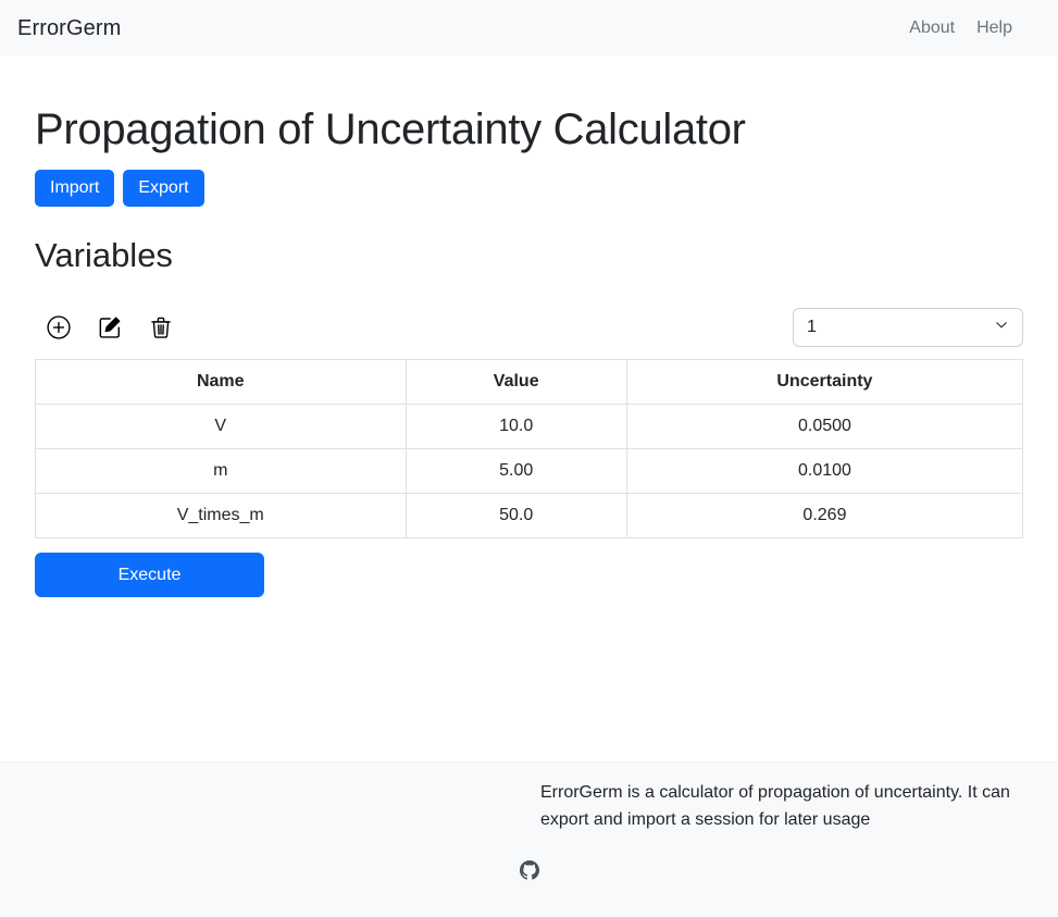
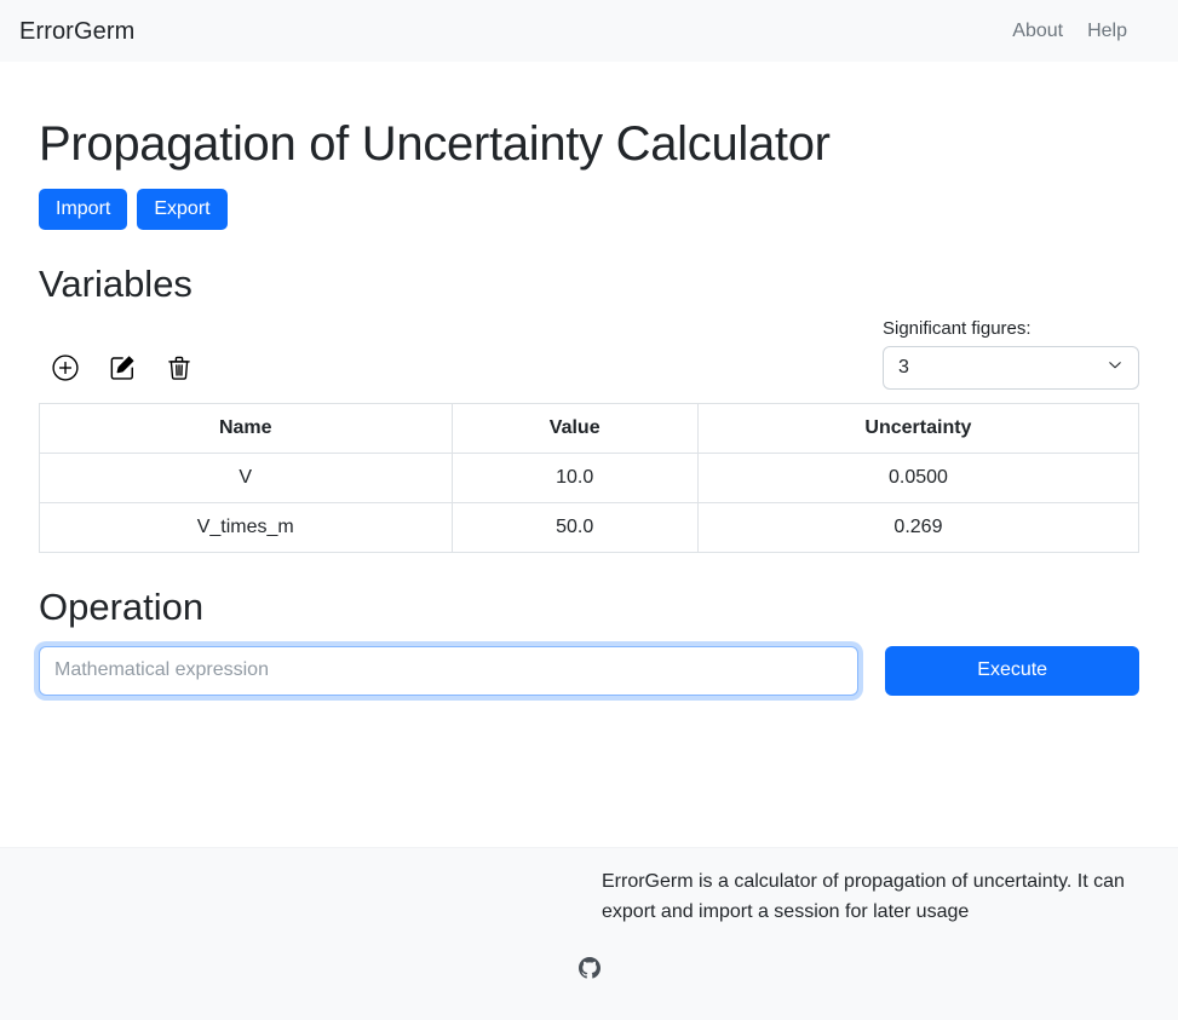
  ErrorGerm
  About
  Help
  Propagation of Uncertainty Calculator
  Import
  Export
  Variables
+ Significant figures:
- 1
+ 3
  Name	Value	Uncertainty
  V	10.0	0.0500
- m	5.00	0.0100
  V_times_m	50.0	0.269
+ Operation
+ Mathematical expression
  Execute
  ErrorGerm is a calculator of propagation of uncertainty. It can export and import a session for later usage
